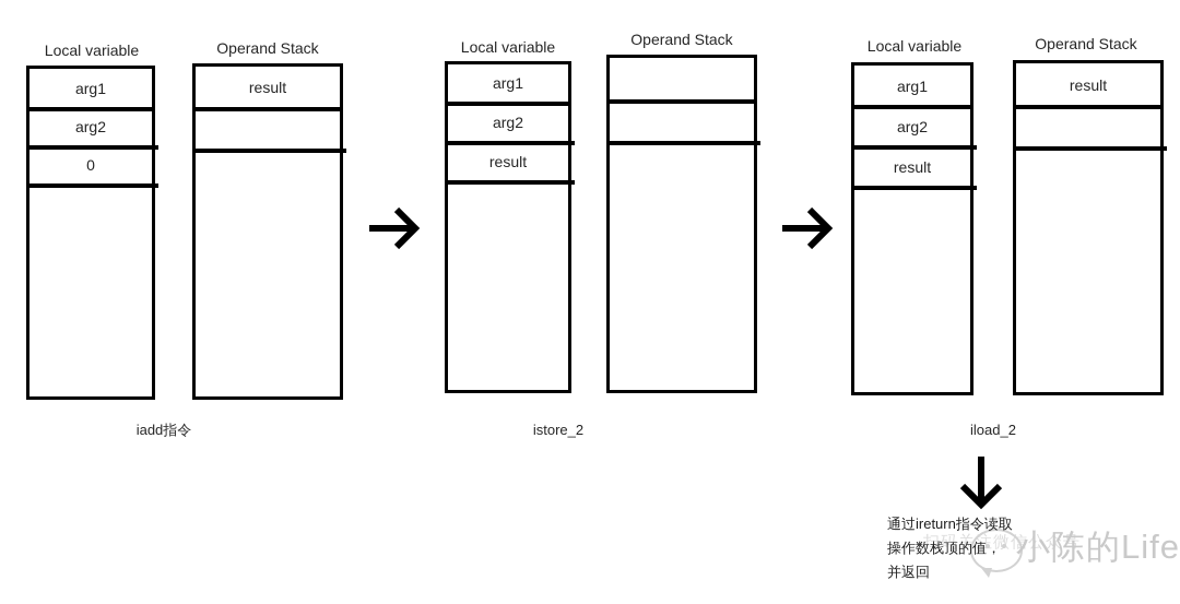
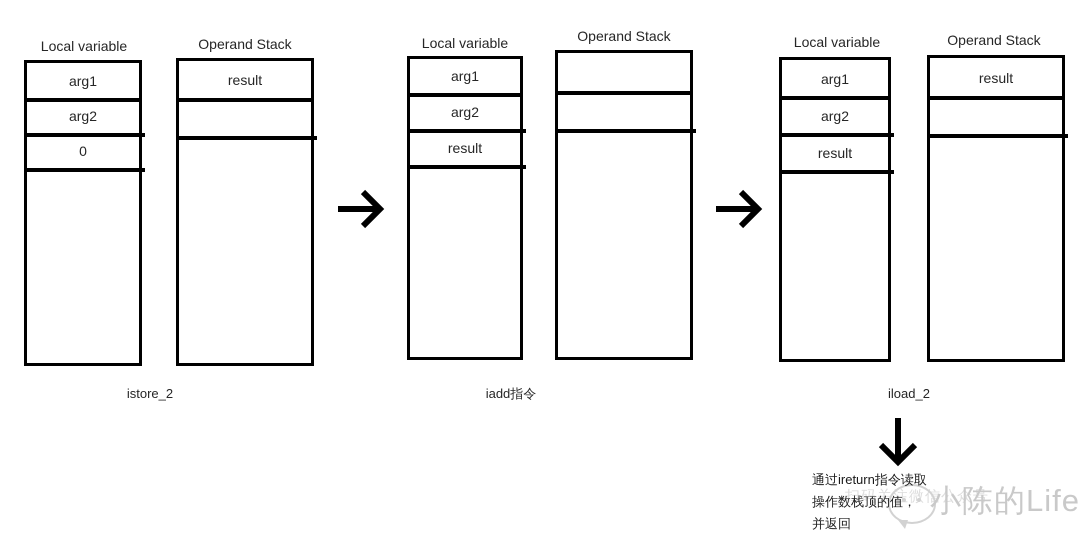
  Local variable
  Operand Stack
  arg1
  arg2
  0
  result
- iadd指令
+ istore_2
  Local variable
  Operand Stack
  arg1
  arg2
  result
- istore_2
+ iadd指令
  Local variable
  Operand Stack
  arg1
  arg2
  result
  result
  iload_2
  扫码关注微信公众号
  小陈的Life
  通过ireturn指令读取
  操作数栈顶的值，
  并返回
